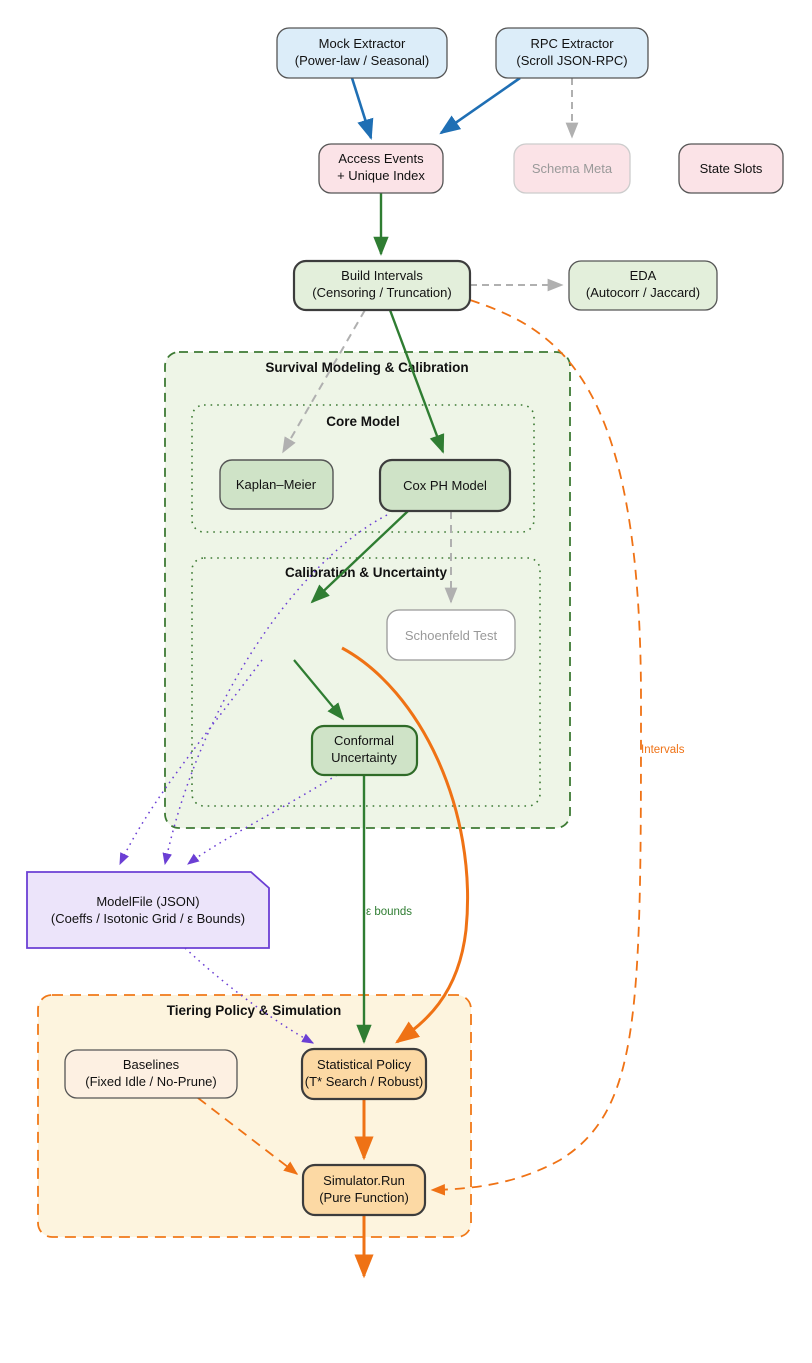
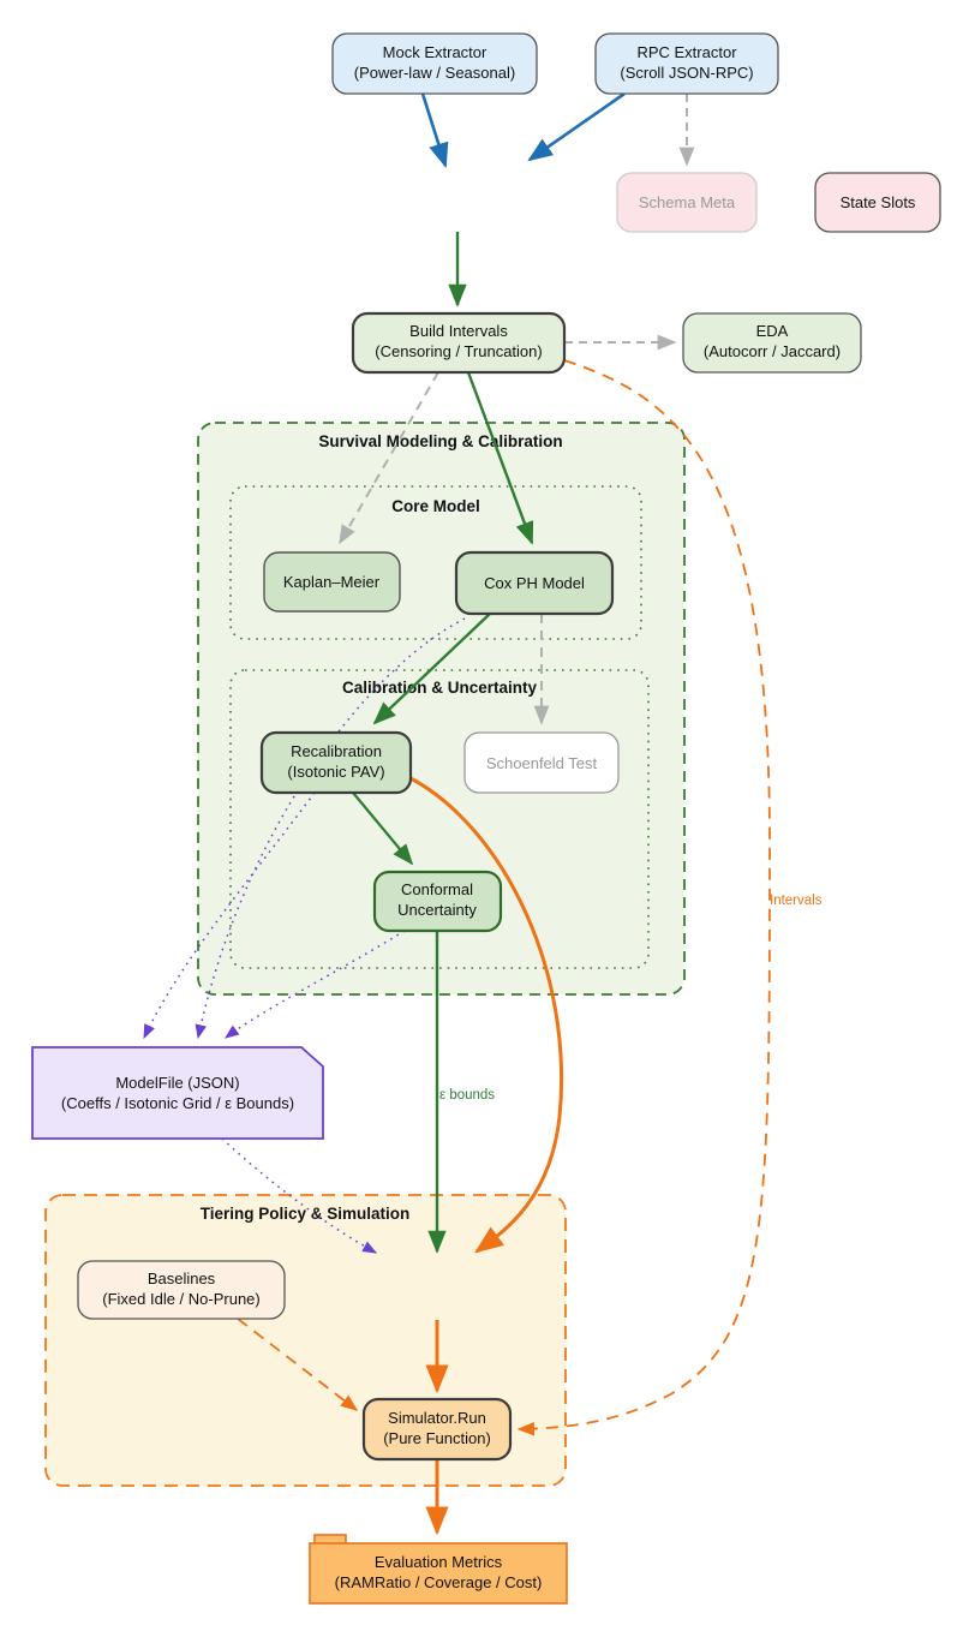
  Survival Modeling & Clibration
  Core Model
  Calibratin & Uncertainty
  Tiering Policy & Simulation
  Intervals
  ε bounds
  Mock Extractor
  (Power-law / Seasonal)
  RPC Extractor
  (Scroll JSON-RPC)
- Access Events
- + Unique Index
  Schema Meta
  State Slots
  Build Intervals
  (Censoring / Truncation)
  EDA
  (Autocorr / Jaccard)
  Kaplan–Meier
  Cox PH Model
+ Recalibration
+ (Isotonic PAV)
  Schoenfeld Test
  Conformal
  Uncertainty
  ModelFile (JSON)
  (Coeffs / Isotonic Grid / ε Bounds)
  Baselines
  (Fixed Idle / No-Prune)
- Statistical Policy
- (T* Search / Robust)
  Simulator.Run
  (Pure Function)
+ Evaluation Metrics
+ (RAMRatio / Coverage / Cost)
